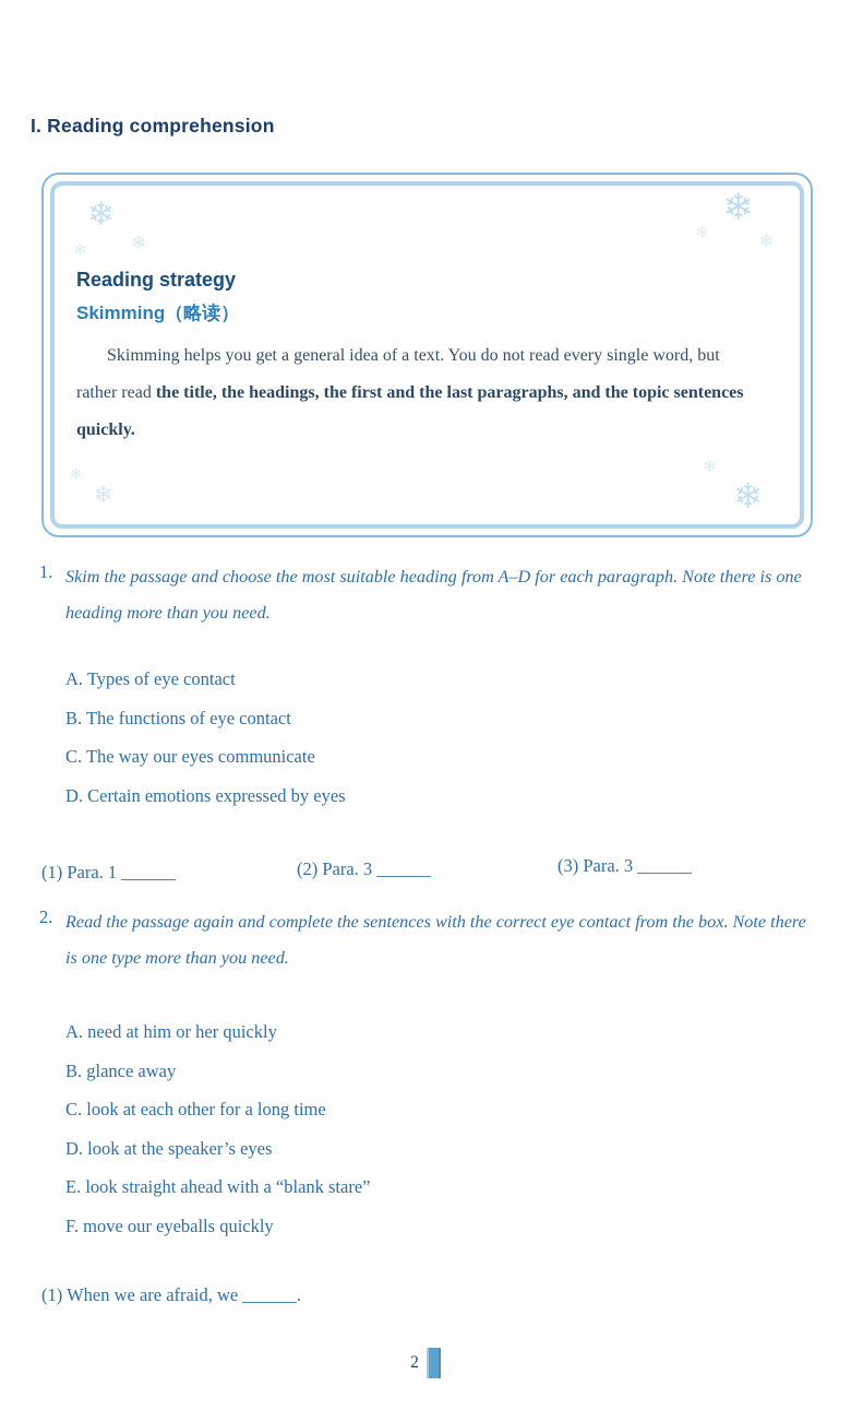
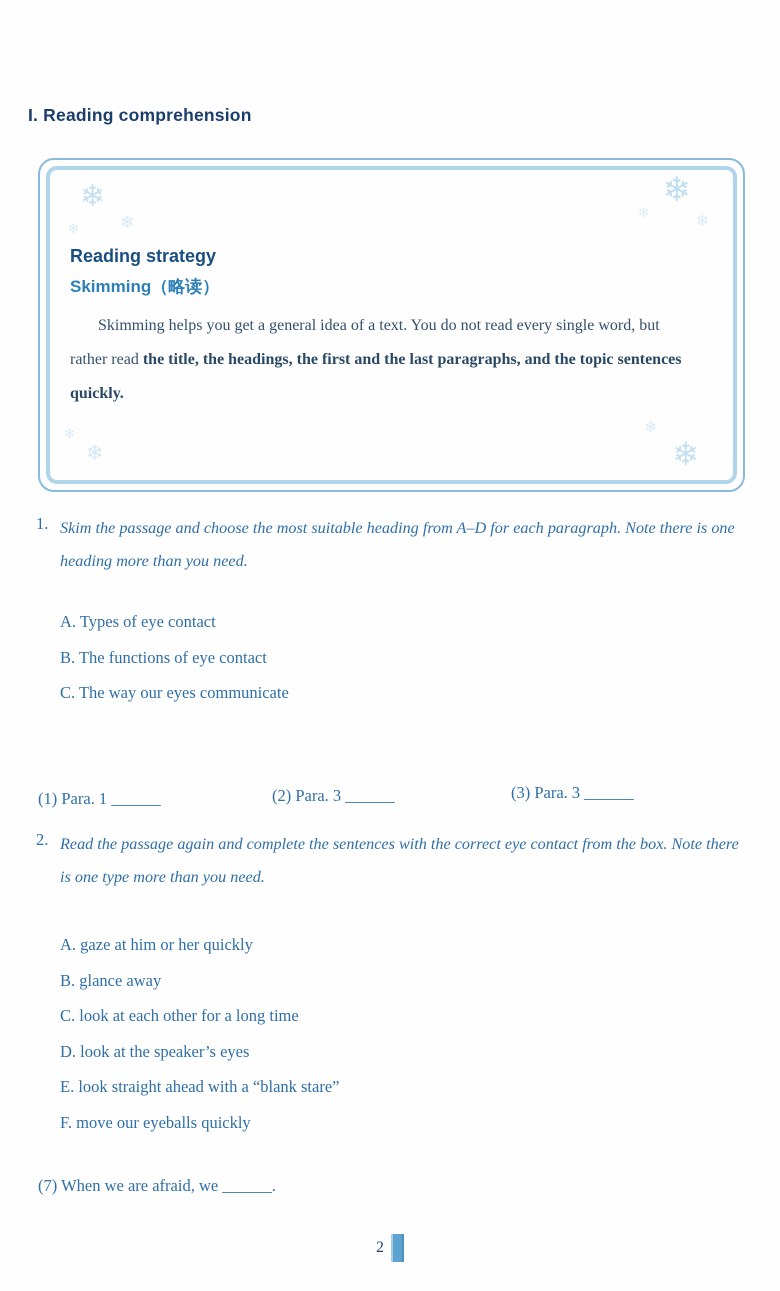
  I. Reading comprehension
  ❄
  ❄
  ✻
  ❄
  ❄
  ✻
  ❄
  ❄
  ❄
  ✻
  Reading strategy
  Skimming（略读）
  Skimming helps you get a general idea of a text. You do not read every single word, but rather read the title, the headings, the first and the last paragraphs, and the topic sentences quickly.
  1.
  Skim the passage and choose the most suitable heading from A–D for each paragraph. Note there is one heading more than you need.
  A. Types of eye contact
  B. The functions of eye contact
  C. The way our eyes communicate
- D. Certain emotions expressed by eyes
  (1) Para. 1 ______
  (2) Para. 3 ______
  (3) Para. 3 ______
  2.
  Read the passage again and complete the sentences with the correct eye contact from the box. Note there is one type more than you need.
- A. need at him or her quickly
+ A. gaze at him or her quickly
  B. glance away
  C. look at each other for a long time
  D. look at the speaker’s eyes
  E. look straight ahead with a “blank stare”
  F. move our eyeballs quickly
- (1) When we are afraid, we ______.
+ (7) When we are afraid, we ______.
  2
